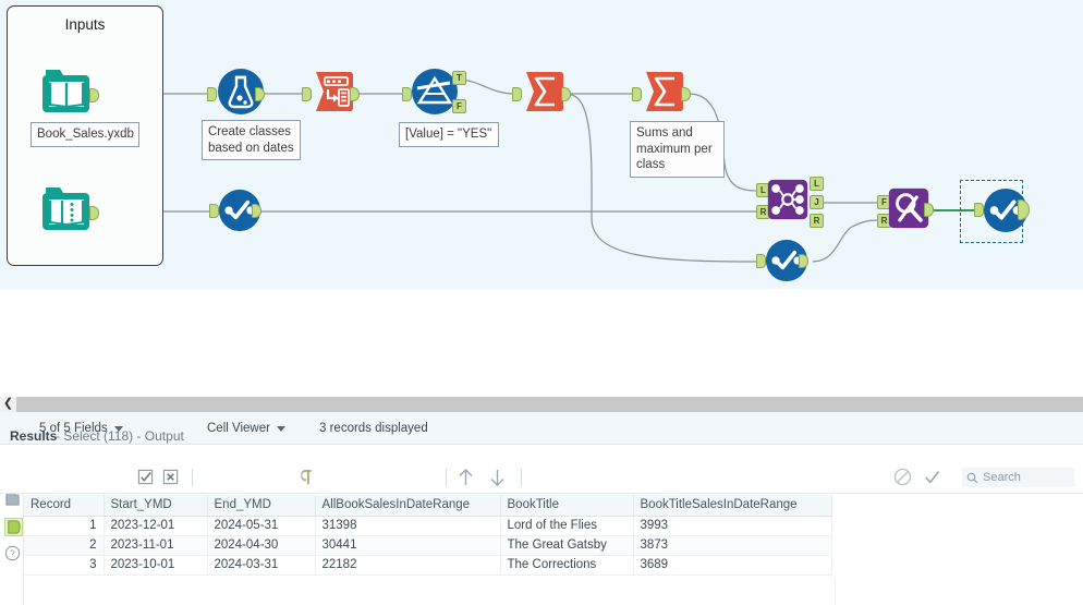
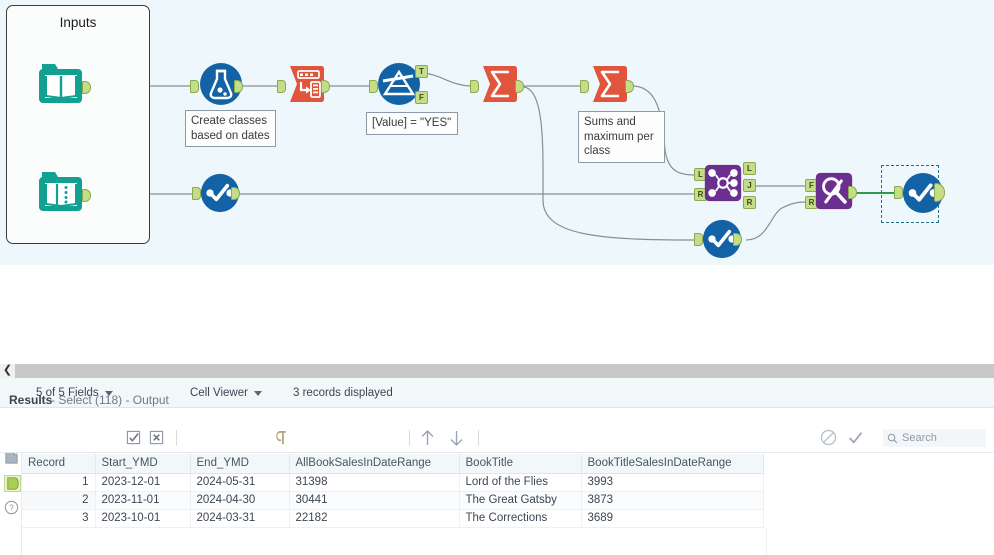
  Inputs
- Book_Sales.yxdb
  Create classes
  based on dates
  T
  F
  [Value] = "YES"
  Sums and
  maximum per
  class
  L
  R
  L
  J
  R
  F
  R
  ❮
  Results
  - Select (118) - Output
  ?
  5 of 5 Fields
  Cell Viewer
  3 records displayed
  Search
  Record	Start_YMD	End_YMD	AllBookSalesInDateRange	BookTitle	BookTitleSalesInDateRange
  1	2023-12-01	2024-05-31	31398	Lord of the Flies	3993
  2	2023-11-01	2024-04-30	30441	The Great Gatsby	3873
  3	2023-10-01	2024-03-31	22182	The Corrections	3689
